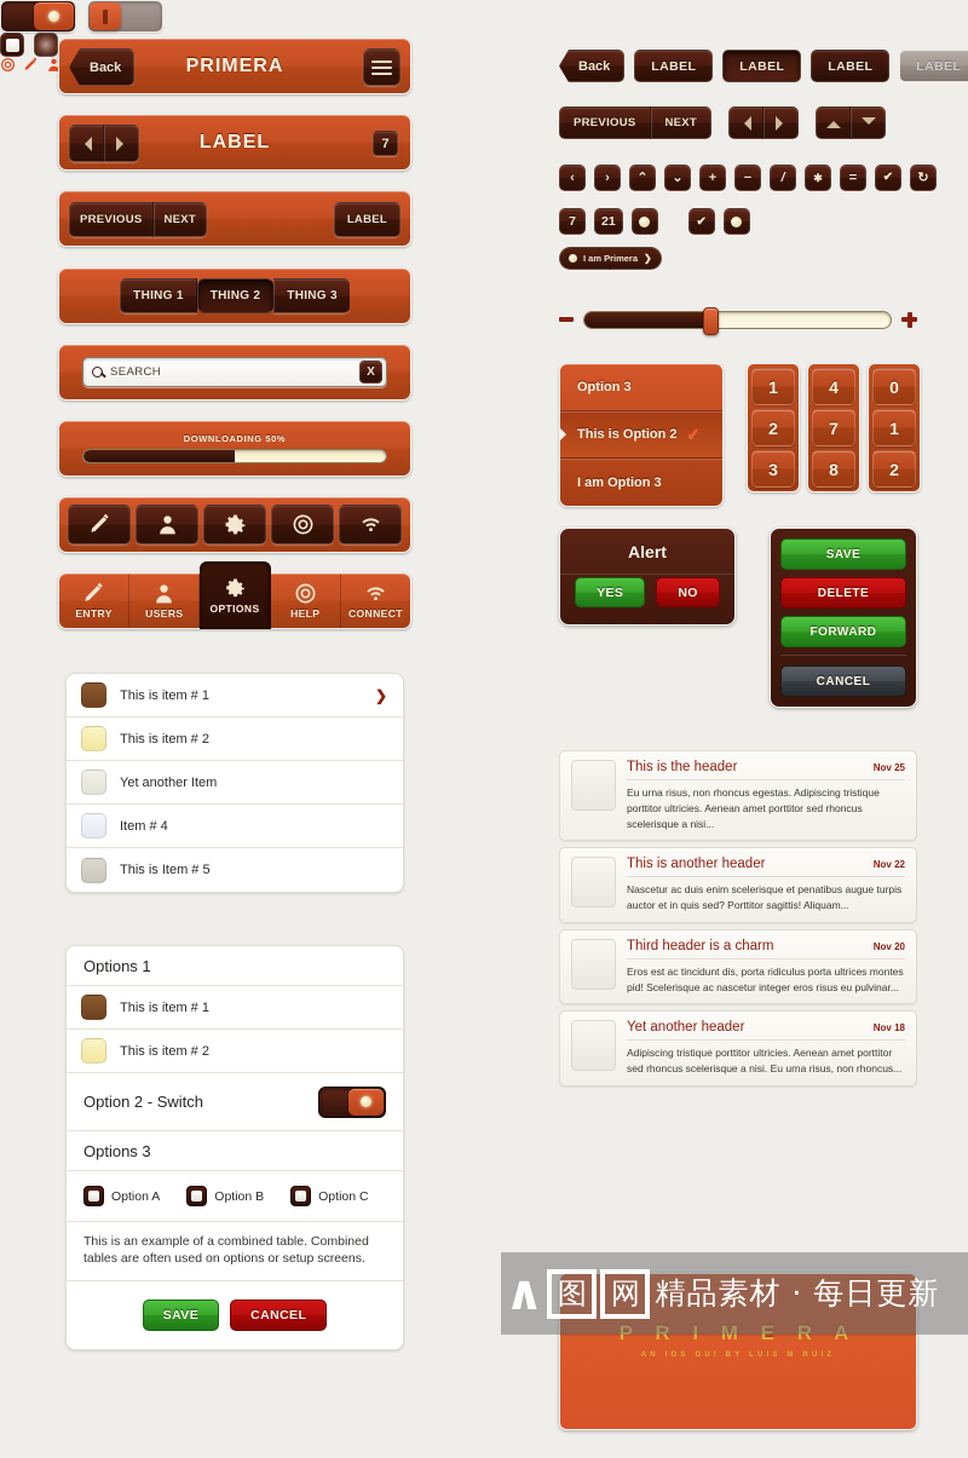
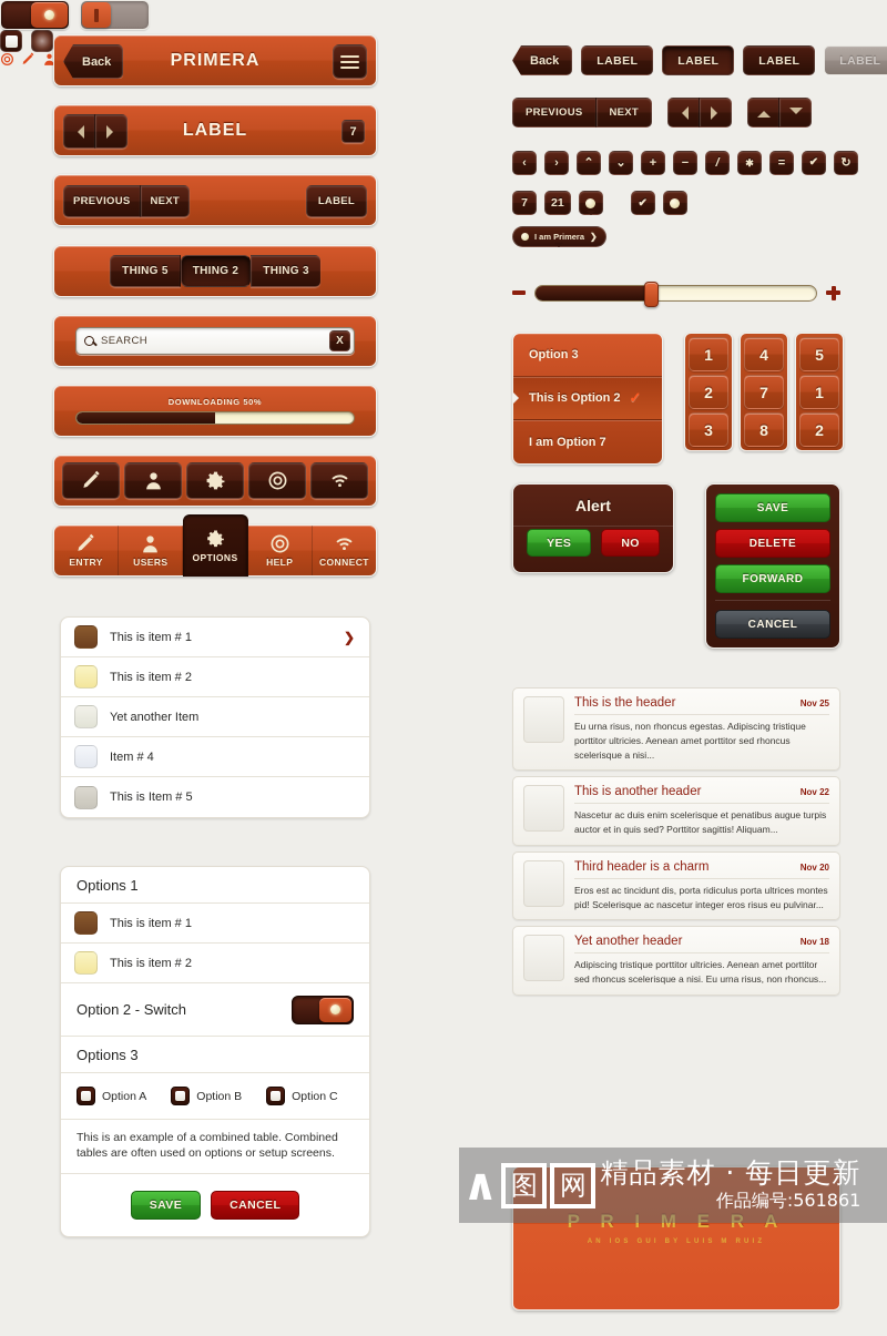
  Back
  PRIMERA
  LABEL
  7
  PREVIOUS
  NEXT
  LABEL
- THING 1
+ THING 5
  THING 2
  THING 3
  SEARCH
  X
  DOWNLOADING 50%
  ENTRY
  USERS
  OPTIONS
  HELP
  CONNECT
  This is item # 1
  ❯
  This is item # 2
  Yet another Item
  Item # 4
  This is Item # 5
  Options 1
  This is item # 1
  This is item # 2
  Option 2 - Switch
  Options 3
  Option A
  Option B
  Option C
  This is an example of a combined table. Combined tables are often used on options or setup screens.
  SAVE
  CANCEL
  Back
  LABEL
  LABEL
  LABEL
  LABEL
  PREVIOUS
  NEXT
  ‹
  ›
  ⌃
  ⌄
  +
  −
  /
  ✱
  =
  ✔
  ↻
  7
  21
  ✔
  I am Primera
  ❯
  Option 3
  This is Option 2
  ✓
- I am Option 3
+ I am Option 7
  1
  2
  3
  4
  7
  8
- 0
+ 5
  1
  2
  Alert
  YES
  NO
  SAVE
  DELETE
  FORWARD
  CANCEL
  This is the header
  Nov 25
  Eu urna risus, non rhoncus egestas. Adipiscing tristique porttitor ultricies. Aenean amet porttitor sed rhoncus scelerisque a nisi...
  This is another header
  Nov 22
  Nascetur ac duis enim scelerisque et penatibus augue turpis auctor et in quis sed? Porttitor sagittis! Aliquam...
  Third header is a charm
  Nov 20
  Eros est ac tincidunt dis, porta ridiculus porta ultrices montes pid! Scelerisque ac nascetur integer eros risus eu pulvinar...
  Yet another header
  Nov 18
  Adipiscing tristique porttitor ultricies. Aenean amet porttitor sed rhoncus scelerisque a nisi. Eu urna risus, non rhoncus...
  P R I M E R A
  ∧
  图
  网
  精品素材 · 每日更新
+ 作品编号:561861
